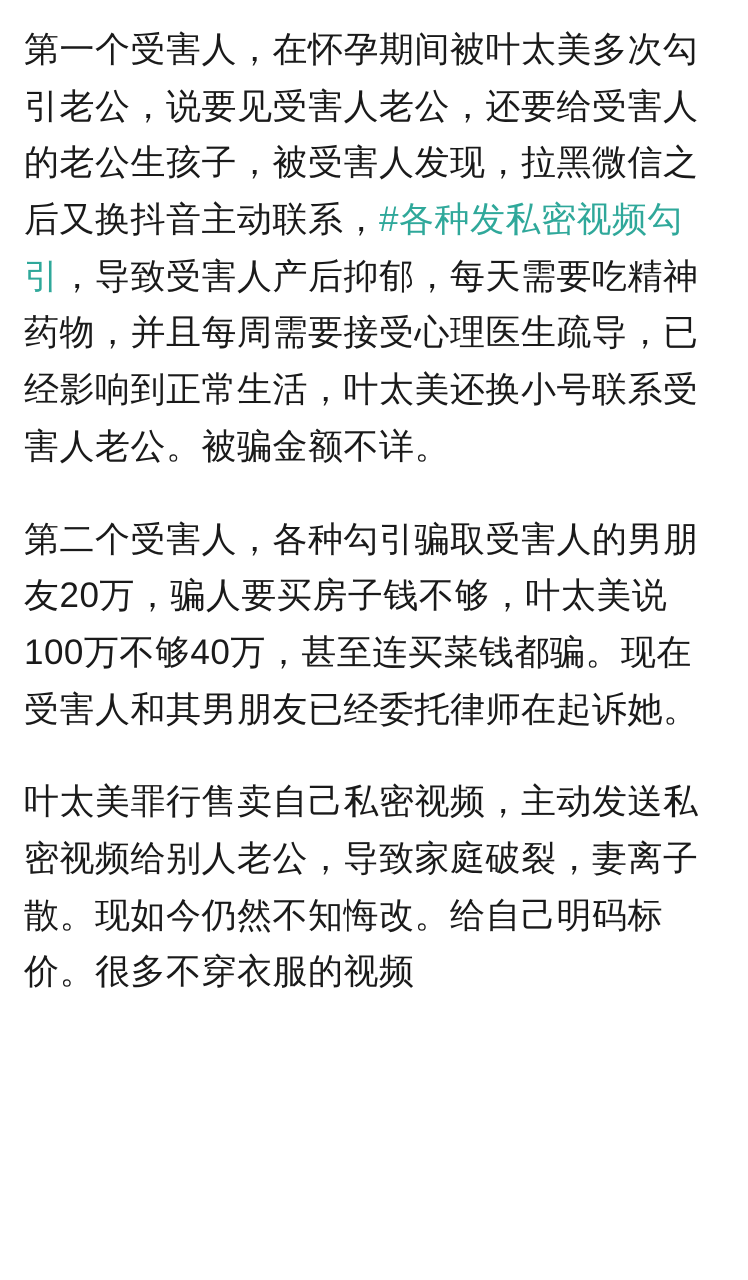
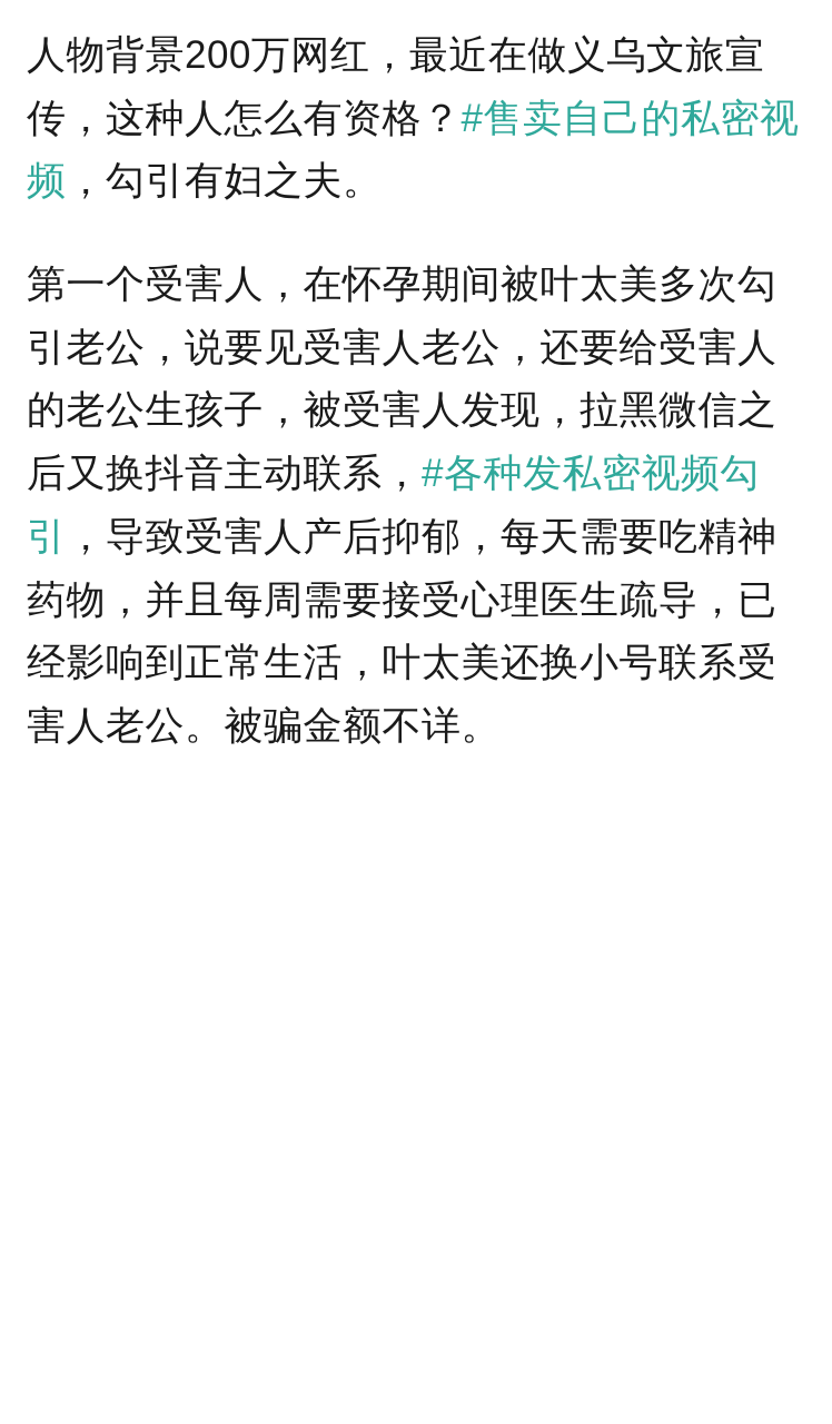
+ 人物背景200万网红，最近在做义乌文旅宣传，这种人怎么有资格？#售卖自己的私密视频，勾引有妇之夫。
  第一个受害人，在怀孕期间被叶太美多次勾引老公，说要见受害人老公，还要给受害人的老公生孩子，被受害人发现，拉黑微信之后又换抖音主动联系，#各种发私密视频勾引，导致受害人产后抑郁，每天需要吃精神药物，并且每周需要接受心理医生疏导，已经影响到正常生活，叶太美还换小号联系受害人老公。被骗金额不详。
- 第二个受害人，各种勾引骗取受害人的男朋友20万，骗人要买房子钱不够，叶太美说100万不够40万，甚至连买菜钱都骗。现在受害人和其男朋友已经委托律师在起诉她。
- 叶太美罪行售卖自己私密视频，主动发送私密视频给别人老公，导致家庭破裂，妻离子散。现如今仍然不知悔改。给自己明码标价。很多不穿衣服的视频
